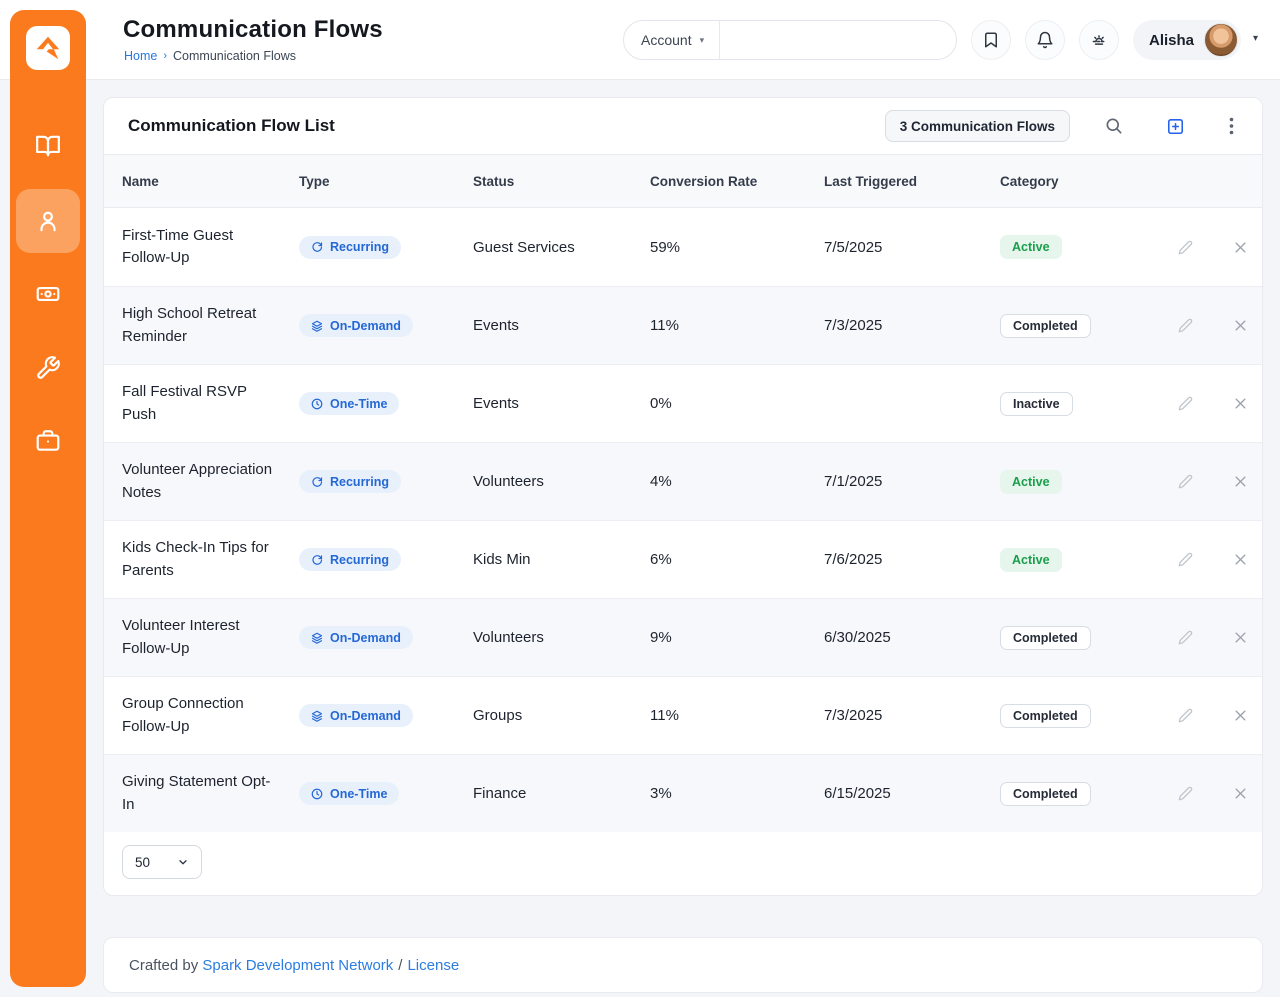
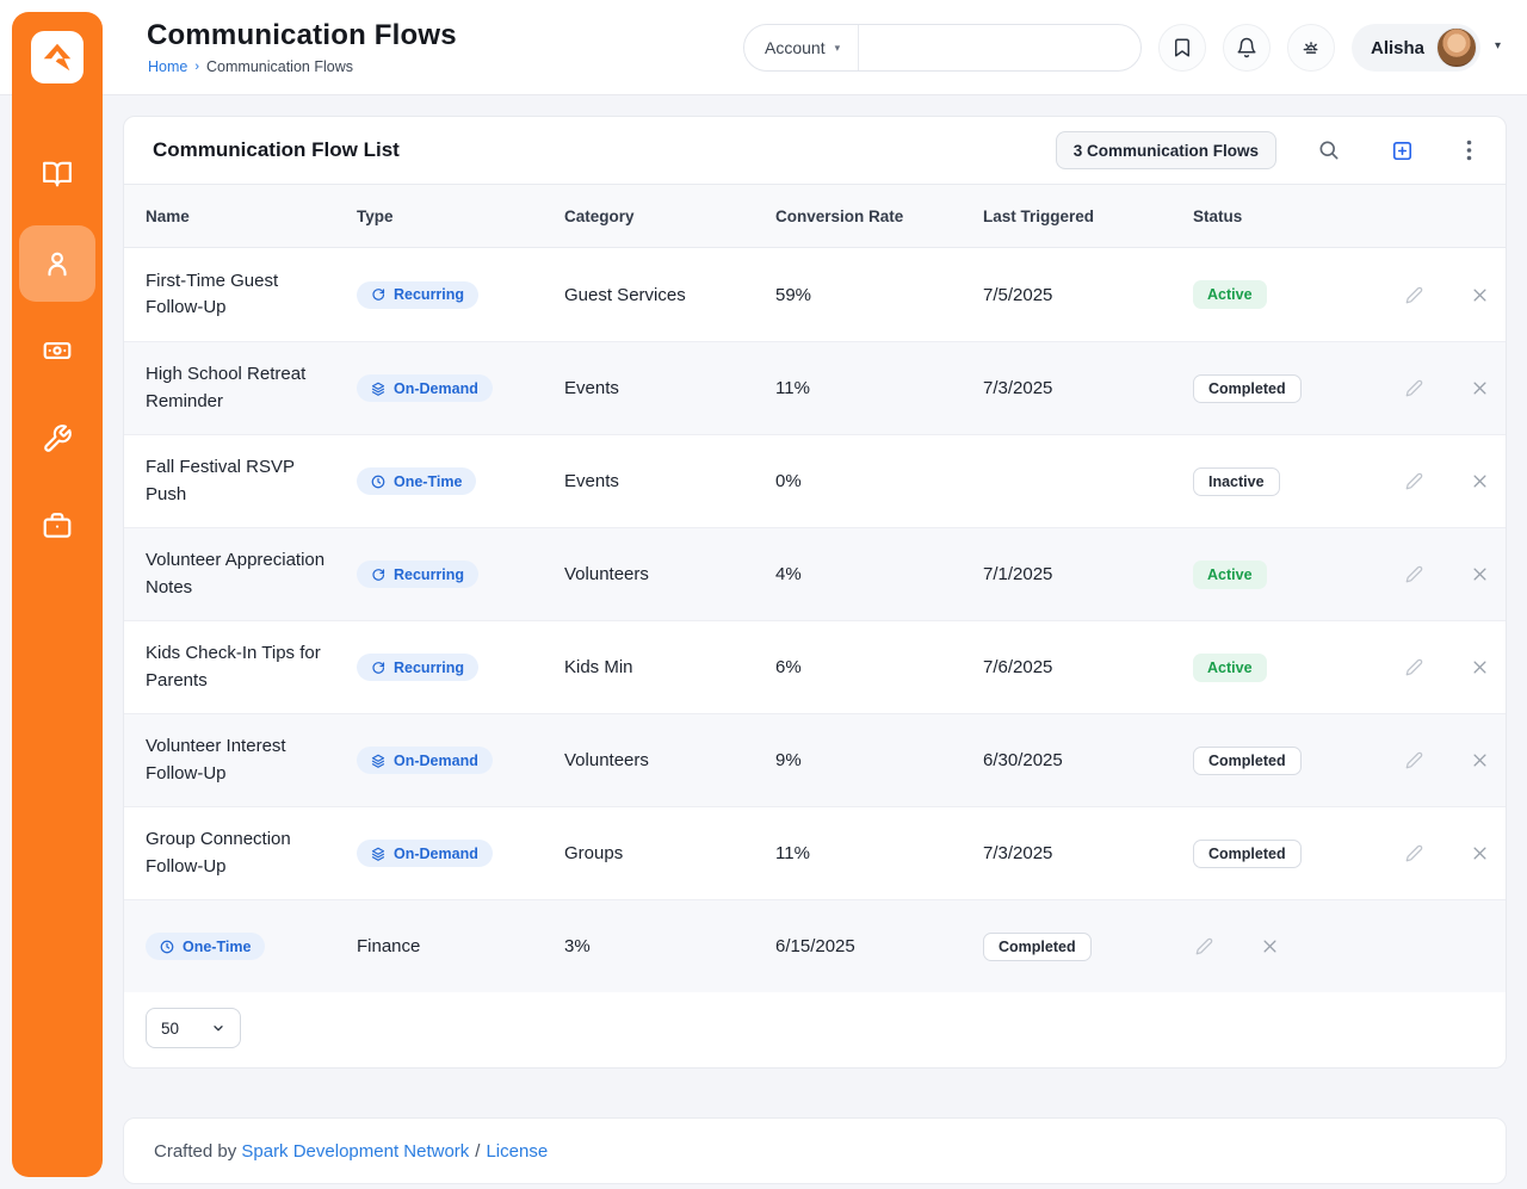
  Communication Flows
  Home
  ›
  Communication Flows
  Account
  ▾
  Alisha
  ▾
  Communication Flow List
  3 Communication Flows
  Name
  Type
- Status
+ Category
  Conversion Rate
  Last Triggered
- Category
+ Status
  First-Time Guest Follow-Up
  Recurring
  Guest Services
  59%
  7/5/2025
  Active
  High School Retreat Reminder
  On-Demand
  Events
  11%
  7/3/2025
  Completed
  Fall Festival RSVP Push
  One-Time
  Events
  0%
  Inactive
  Volunteer Appreciation Notes
  Recurring
  Volunteers
  4%
  7/1/2025
  Active
  Kids Check-In Tips for Parents
  Recurring
  Kids Min
  6%
  7/6/2025
  Active
  Volunteer Interest Follow-Up
  On-Demand
  Volunteers
  9%
  6/30/2025
  Completed
  Group Connection Follow-Up
  On-Demand
  Groups
  11%
  7/3/2025
  Completed
- Giving Statement Opt-In
  One-Time
  Finance
  3%
  6/15/2025
  Completed
  50
  Crafted by
  Spark Development Network
  /
  License
